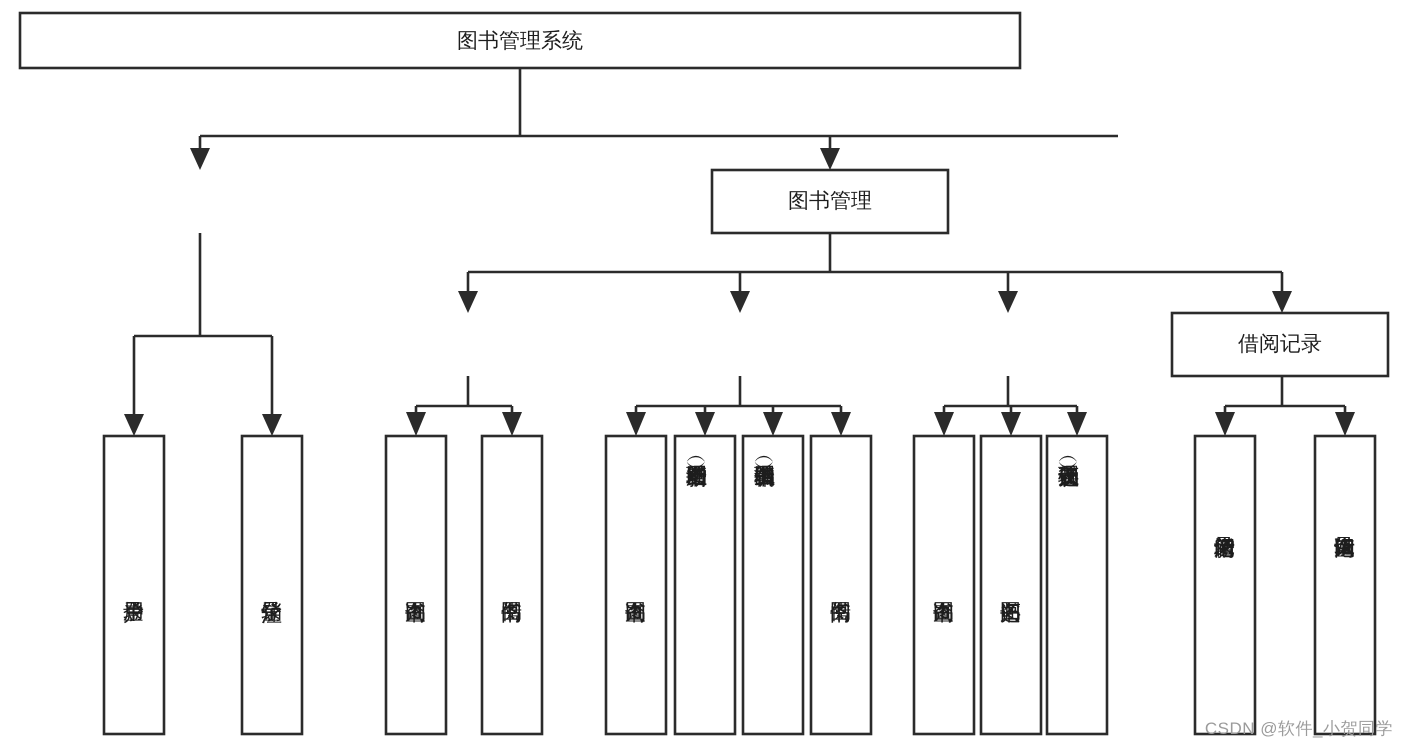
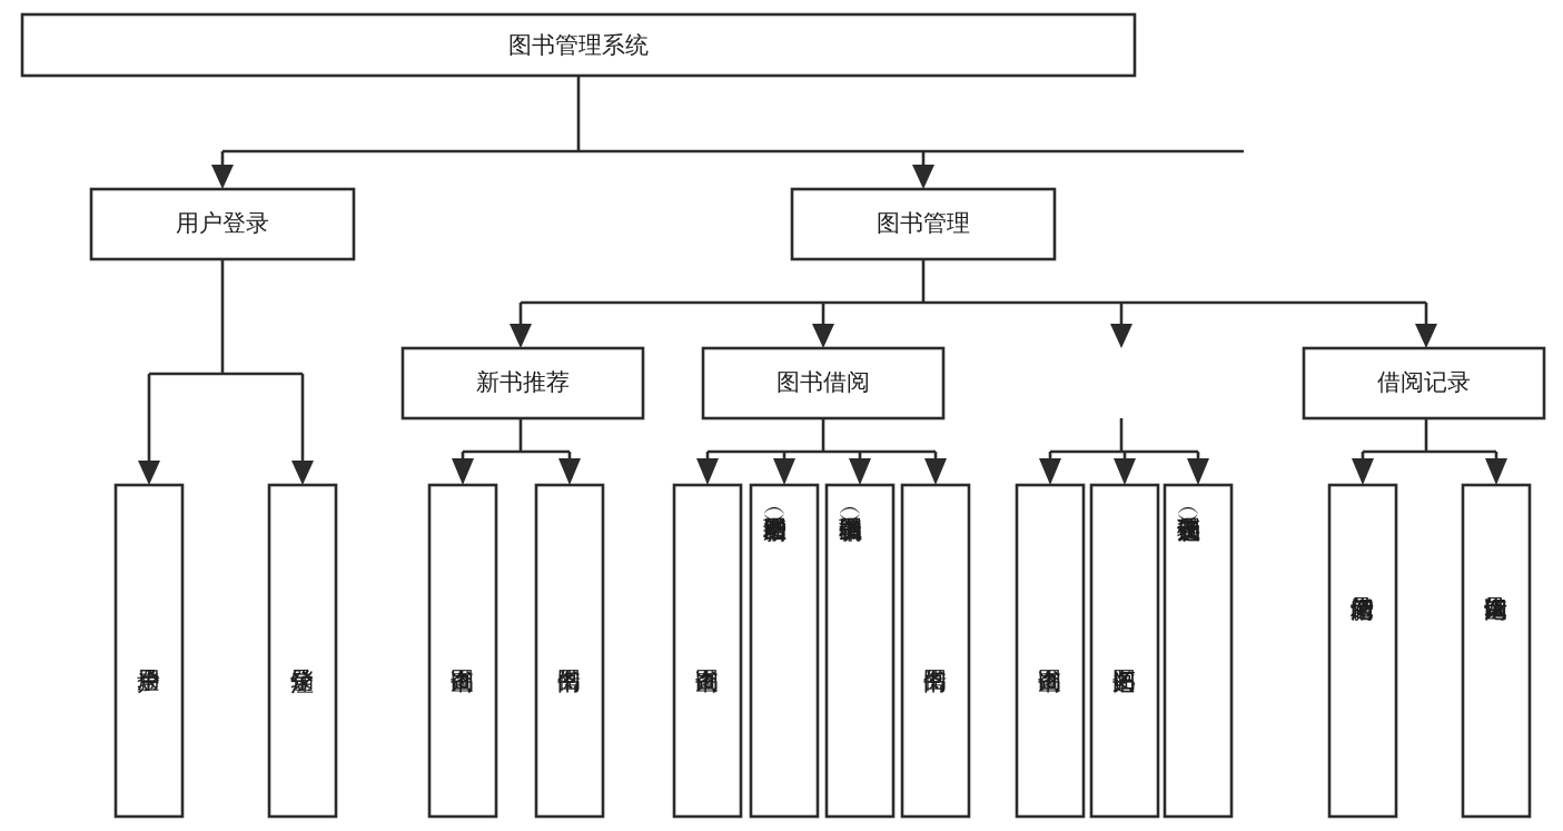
  图书管理系统
+ 用户登录
  图书管理
+ 新书推荐
+ 图书借阅
  借阅记录
- CSDN @软件_小贺同学
